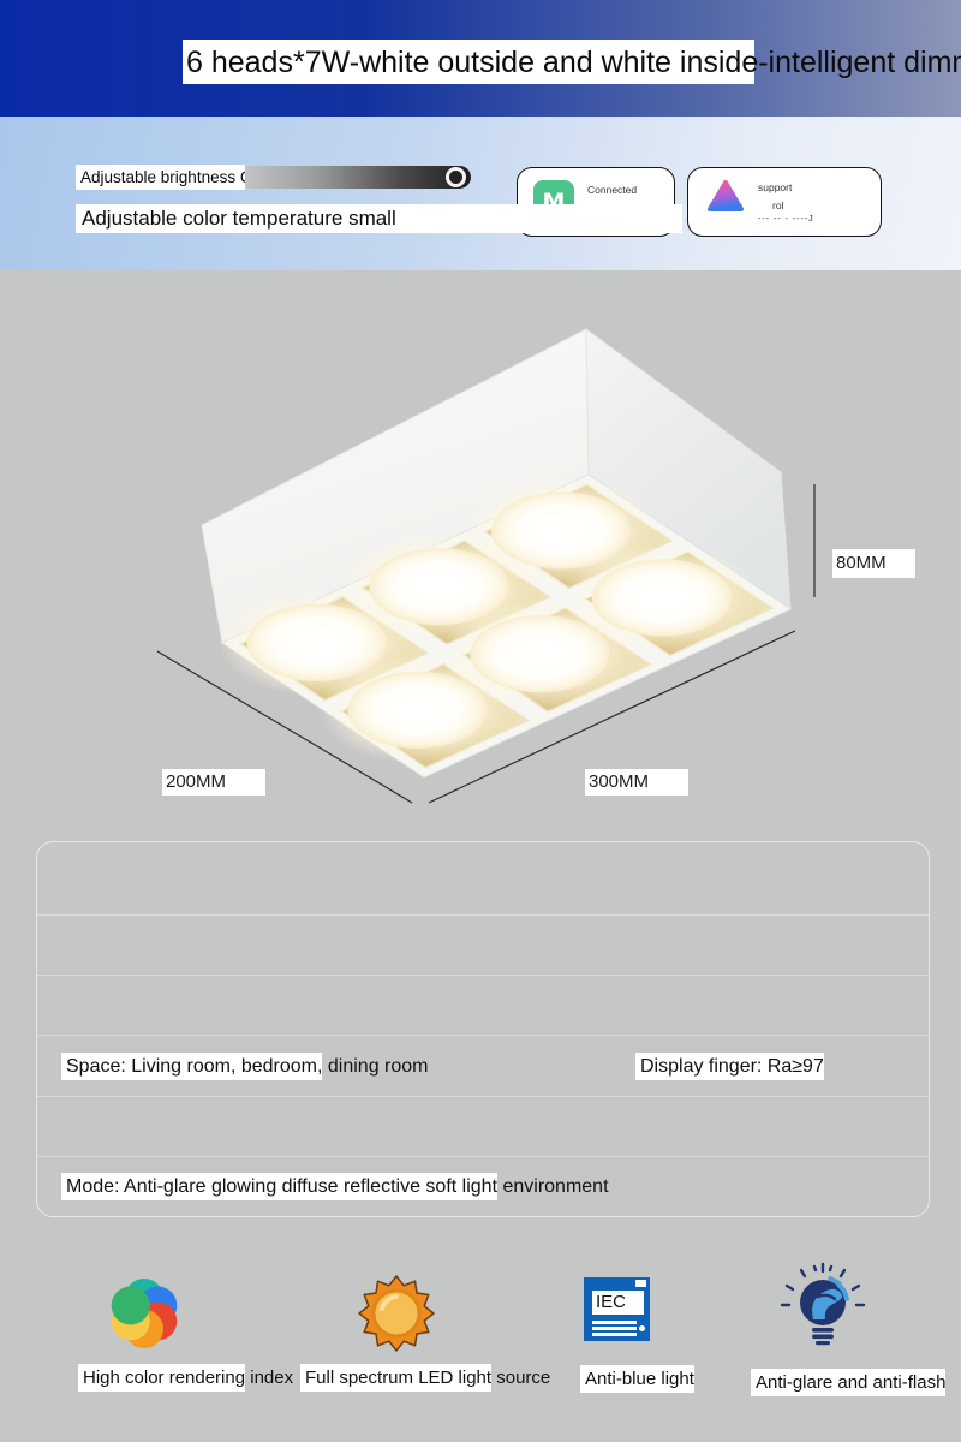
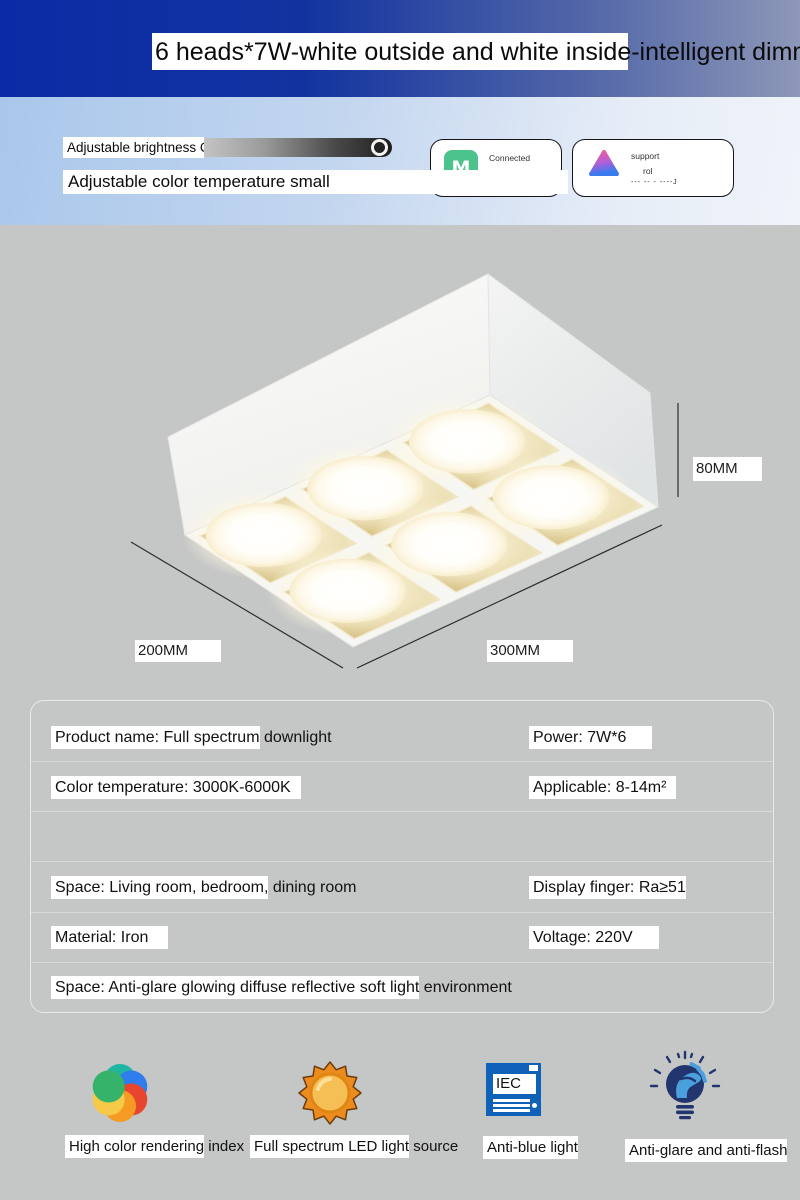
  6 heads*7W-white outside and white inside-intelligent dim
  Adjustable brightness
  M
  Connected
  support
  rol
  Adjustable color temperature small
  200MM
  300MM
  80MM
+ Product name: Full spectrum downlight
+ Power: 7W*6
+ Color temperature: 3000K-6000K
+ Applicable: 8-14m²
  Space: Living room, bedroom, dining room
- Display finger: Ra≥97
+ Display finger: Ra≥51
+ Material: Iron
+ Voltage: 220V
- Mode: Anti-glare glowing diffuse reflective soft light environment
+ Space: Anti-glare glowing diffuse reflective soft light environment
  IEC
  High color rendering index
  Full spectrum LED light source
  Anti-blue light
  Anti-glare and anti-flash
